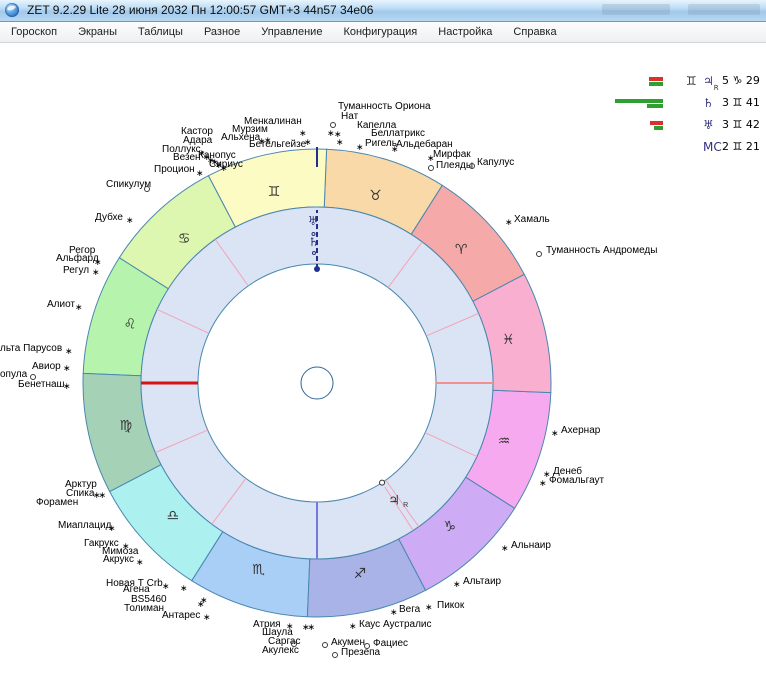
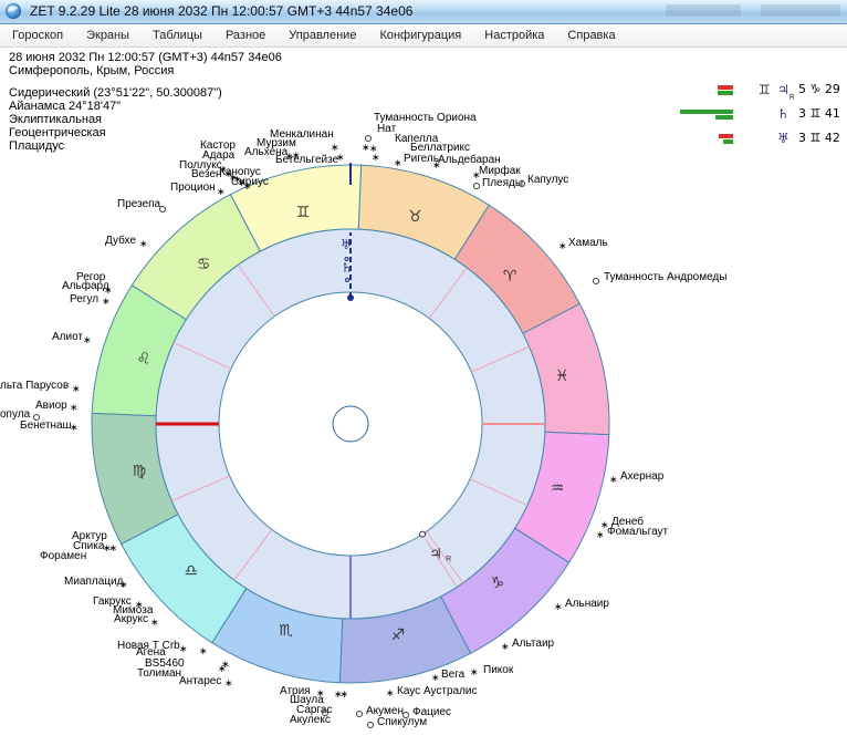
  ZET 9.2.29 Lite 28 июня 2032 Пн 12:00:57 GMT+3 44n57 34e06
  Гороскоп
  Экраны
  Таблицы
  Разное
  Управление
  Конфигурация
  Настройка
  Справка
+ 28 июня 2032 Пн 12:00:57 (GMT+3) 44n57 34e06
+ Симферополь, Крым, Россия
+ Сидерический (23°51'22", 50.300087")
+ Айанамса 24°18'47"
+ Эклиптикальная
+ Геоцентрическая
+ Плацидус
  ♊
  ♃R
  5 ♑ 29
  ♄
  3 ♊ 41
  ♅
  3 ♊ 42
- MC
- 2 ♊ 21
  ♈
  ♉
  ♊
  ♋
  ♌
  ♍
  ♎
  ♏
  ♐
  ♑
  ♒
  ♓
  ♅
  ♄
  ♃
  Туманность Ориона
  Нат
  ∗
  Капелла
  ∗
  Беллатрикс
  ∗
  Менкалинан
  ∗
  Мурзим
  ∗
  Альхена
  ∗
  Бетельгейзе
  ∗
  Кастор
  ∗
  Адара
  ∗
  Поллукс
  ∗
  Везен
  ∗
  Канопус
  ∗
  Сириус
  ∗
  Процион
  ∗
  Ригель
  ∗
  Альдебаран
  ∗
  Мирфак
  ∗
  Плеяды
  Капулус
  Хамаль
  ∗
  Туманность Андромеды
- Спикулум
+ Презепа
  Дубхе
  ∗
  Регор
  Альфард
  ∗
  Регул
  ∗
  Алиот
  ∗
  льта Парусов
  ∗
  Авиор
  ∗
  опула
  Бенетнаш
  ∗
  Арктур
  Спика
  ∗∗
  Форамен
  Миаплацид
  ∗
  Гакрукс
  ∗
  Мимоза
  Акрукс
  ∗
  Новая Т Crb
  ∗
  Агена
  ∗
  BS5460
  ∗
  Толиман
  ∗
  Антарес
  ∗
  Атрия
  ∗
  Шаула
  ∗∗
  Саргас
  Акулекс
  Каус Аустралис
  ∗
  Акумен
  Фациес
- Презепа
+ Спикулум
  Вега
  ∗
  Пикок
  ∗
  Альтаир
  ∗
  Альнаир
  ∗
  Денеб
  ∗
  Фомальгаут
  ∗
  Ахернар
  ∗
